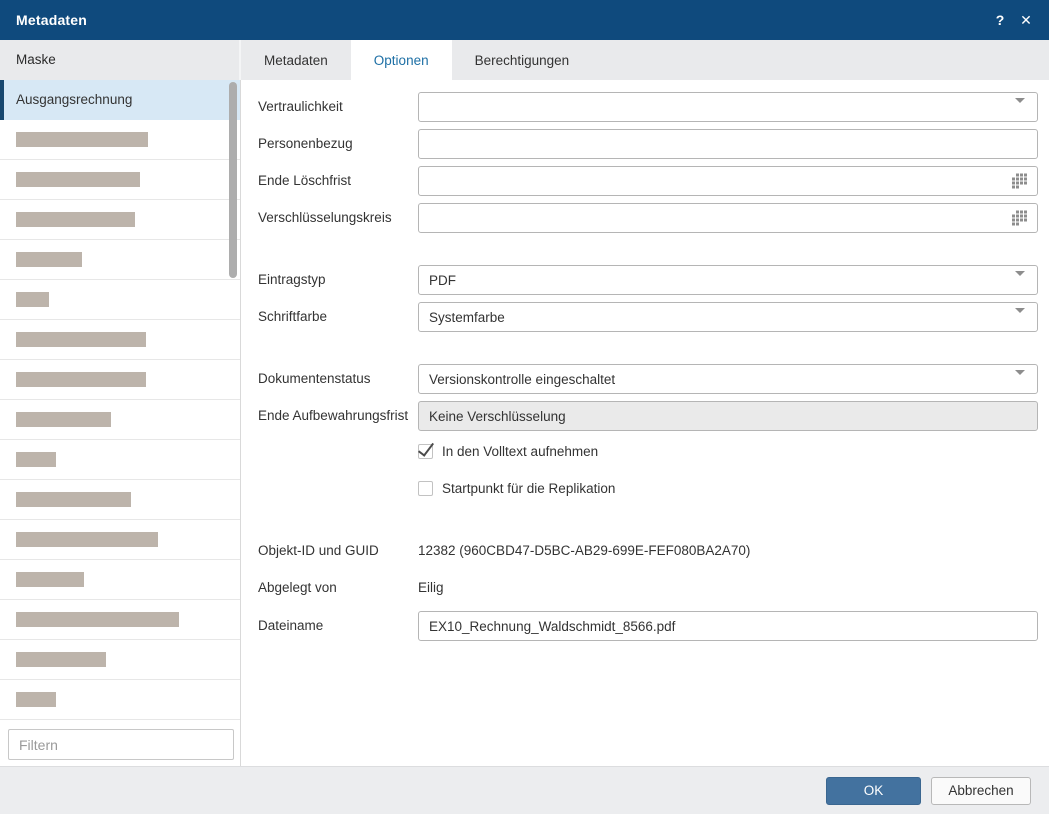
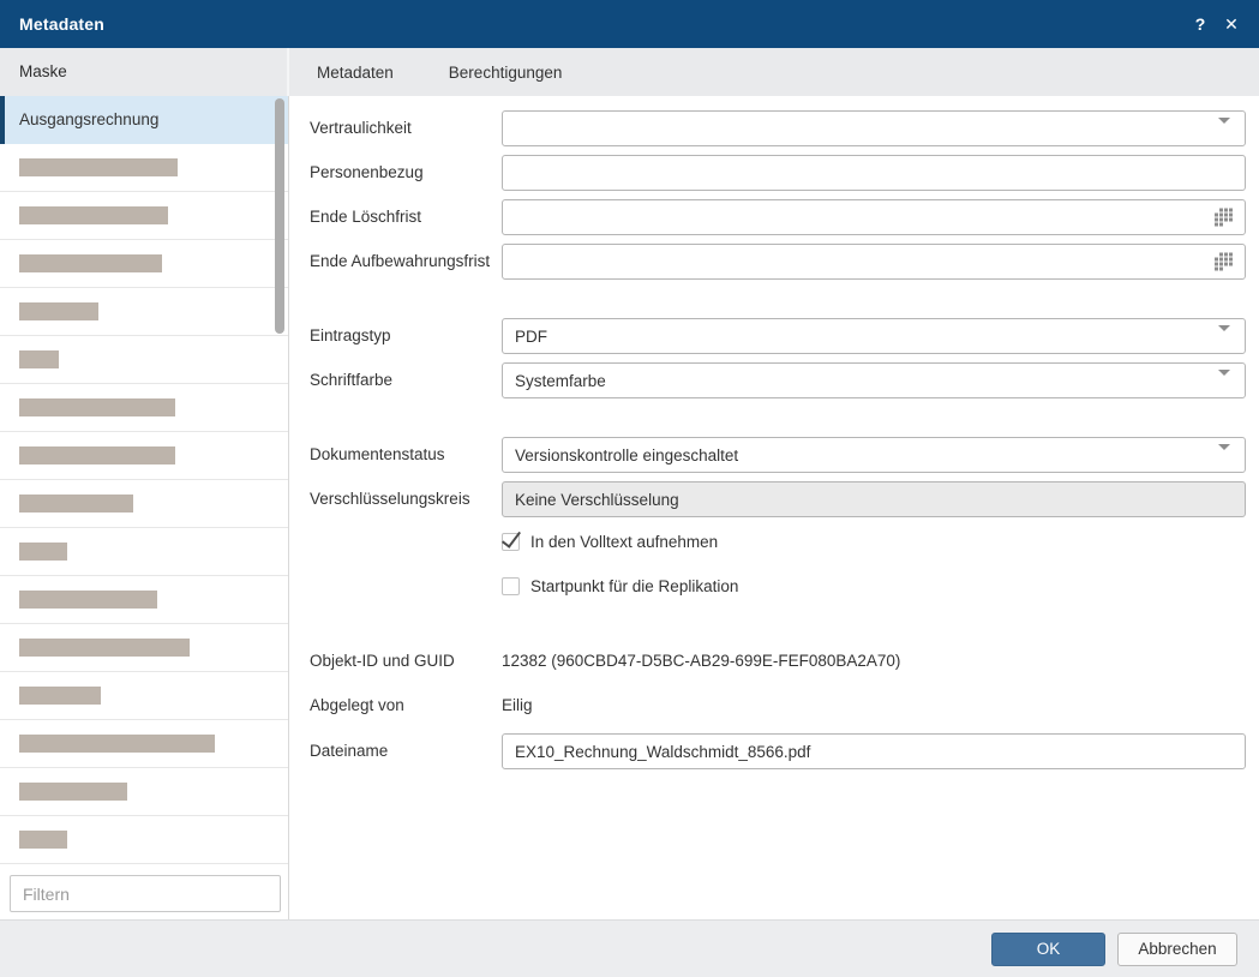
  Metadaten
  ?
  ✕
  Maske
  Metadaten
- Optionen
  Berechtigungen
  Ausgangsrechnung
  Filtern
  Vertraulichkeit
  Personenbezug
  Ende Löschfrist
- Verschlüsselungskreis
+ Ende Aufbewahrungsfrist
  Eintragstyp
  PDF
  Schriftfarbe
  Systemfarbe
  Dokumentenstatus
  Versionskontrolle eingeschaltet
- Ende Aufbewahrungsfrist
+ Verschlüsselungskreis
  Keine Verschlüsselung
  In den Volltext aufnehmen
  Startpunkt für die Replikation
  Objekt-ID und GUID
  12382 (960CBD47-D5BC-AB29-699E-FEF080BA2A70)
  Abgelegt von
  Eilig
  Dateiname
  EX10_Rechnung_Waldschmidt_8566.pdf
  OK
  Abbrechen
